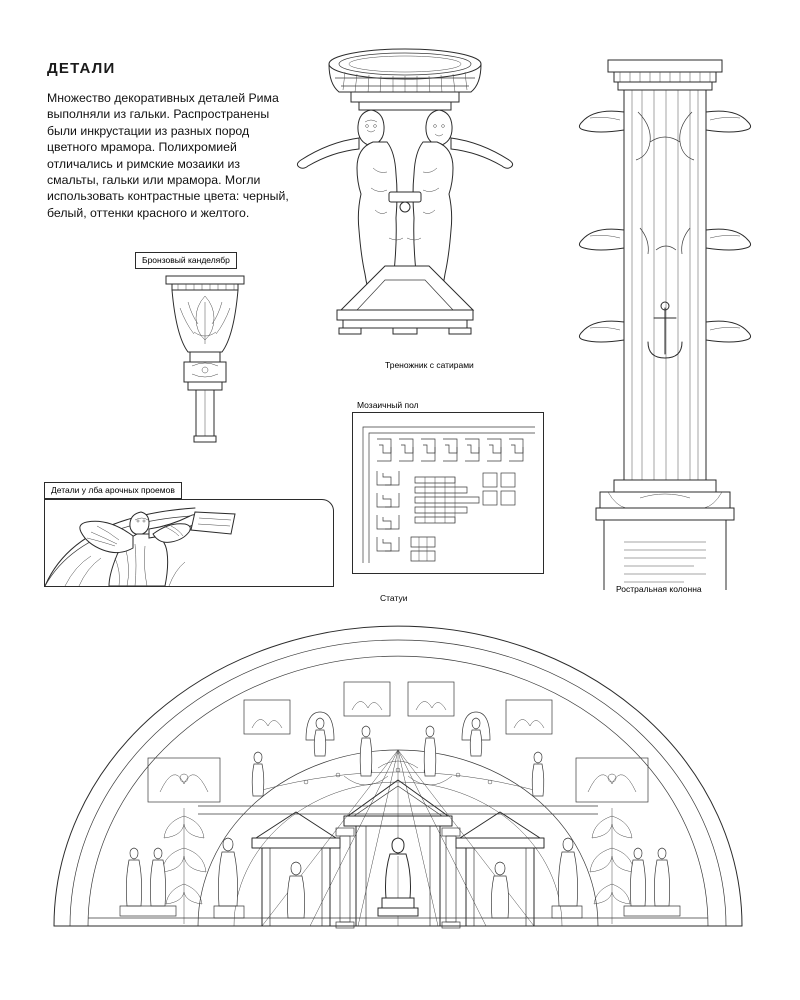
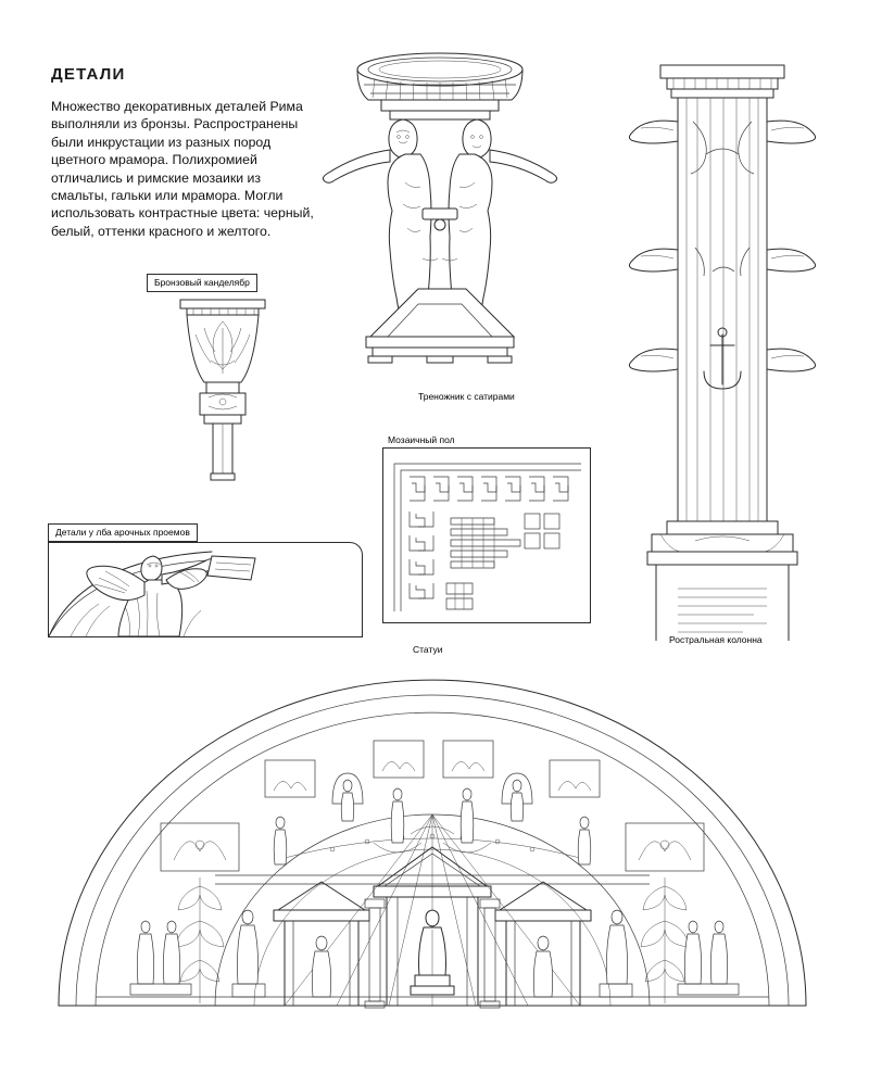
  ДЕТАЛИ
- Множество декоративных деталей Рима выполняли из гальки. Распространены были инкрустации из разных пород цветного мрамора. Полихромией отличались и римские мозаики из смальты, гальки или мрамора. Могли использовать контрастные цвета: черный, белый, оттенки красного и желтого.
+ Множество декоративных деталей Рима выполняли из бронзы. Распространены были инкрустации из разных пород цветного мрамора. Полихромией отличались и римские мозаики из смальты, гальки или мрамора. Могли использовать контрастные цвета: черный, белый, оттенки красного и желтого.
  Треножник с сатирами
  Ростральная колонна
  Бронзовый канделябр
  Мозаичный пол
  Детали у лба арочных проемов
  Статуи
